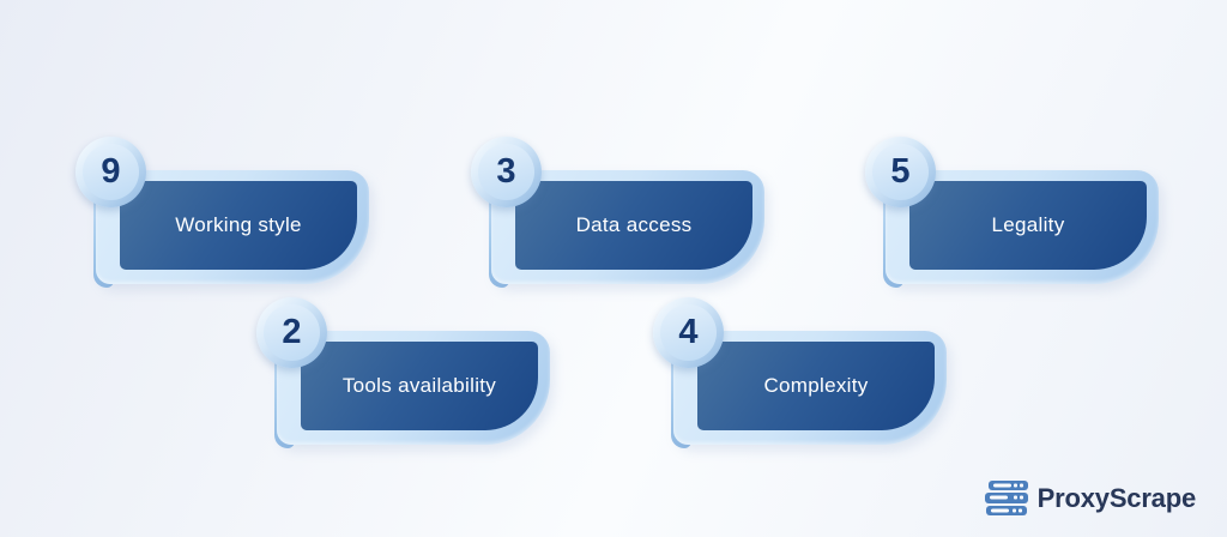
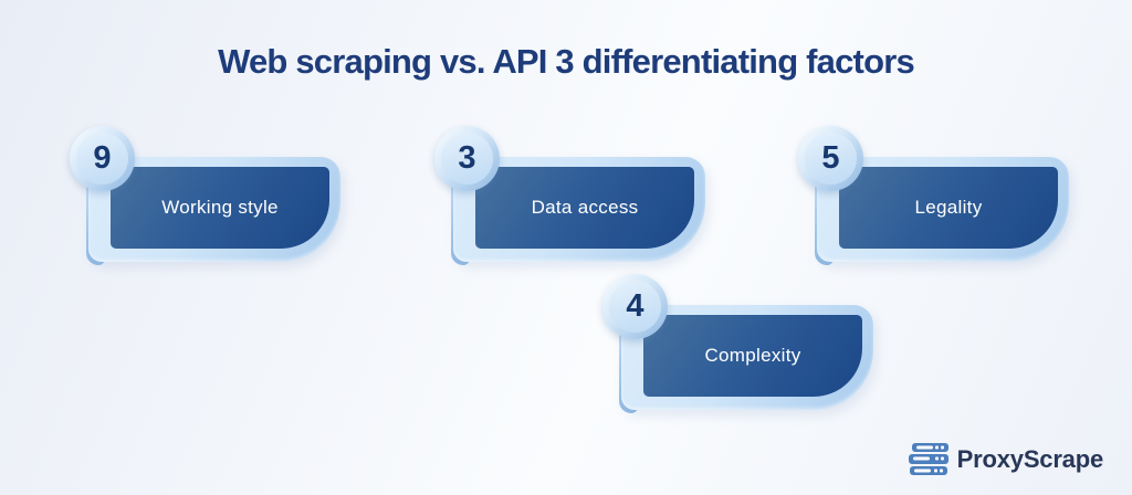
+ Web scraping vs. API 3 differentiating factors
  Working style
  9
- Tools availability
- 2
  Data access
  3
  Complexity
  4
  Legality
  5
  ProxyScrape
